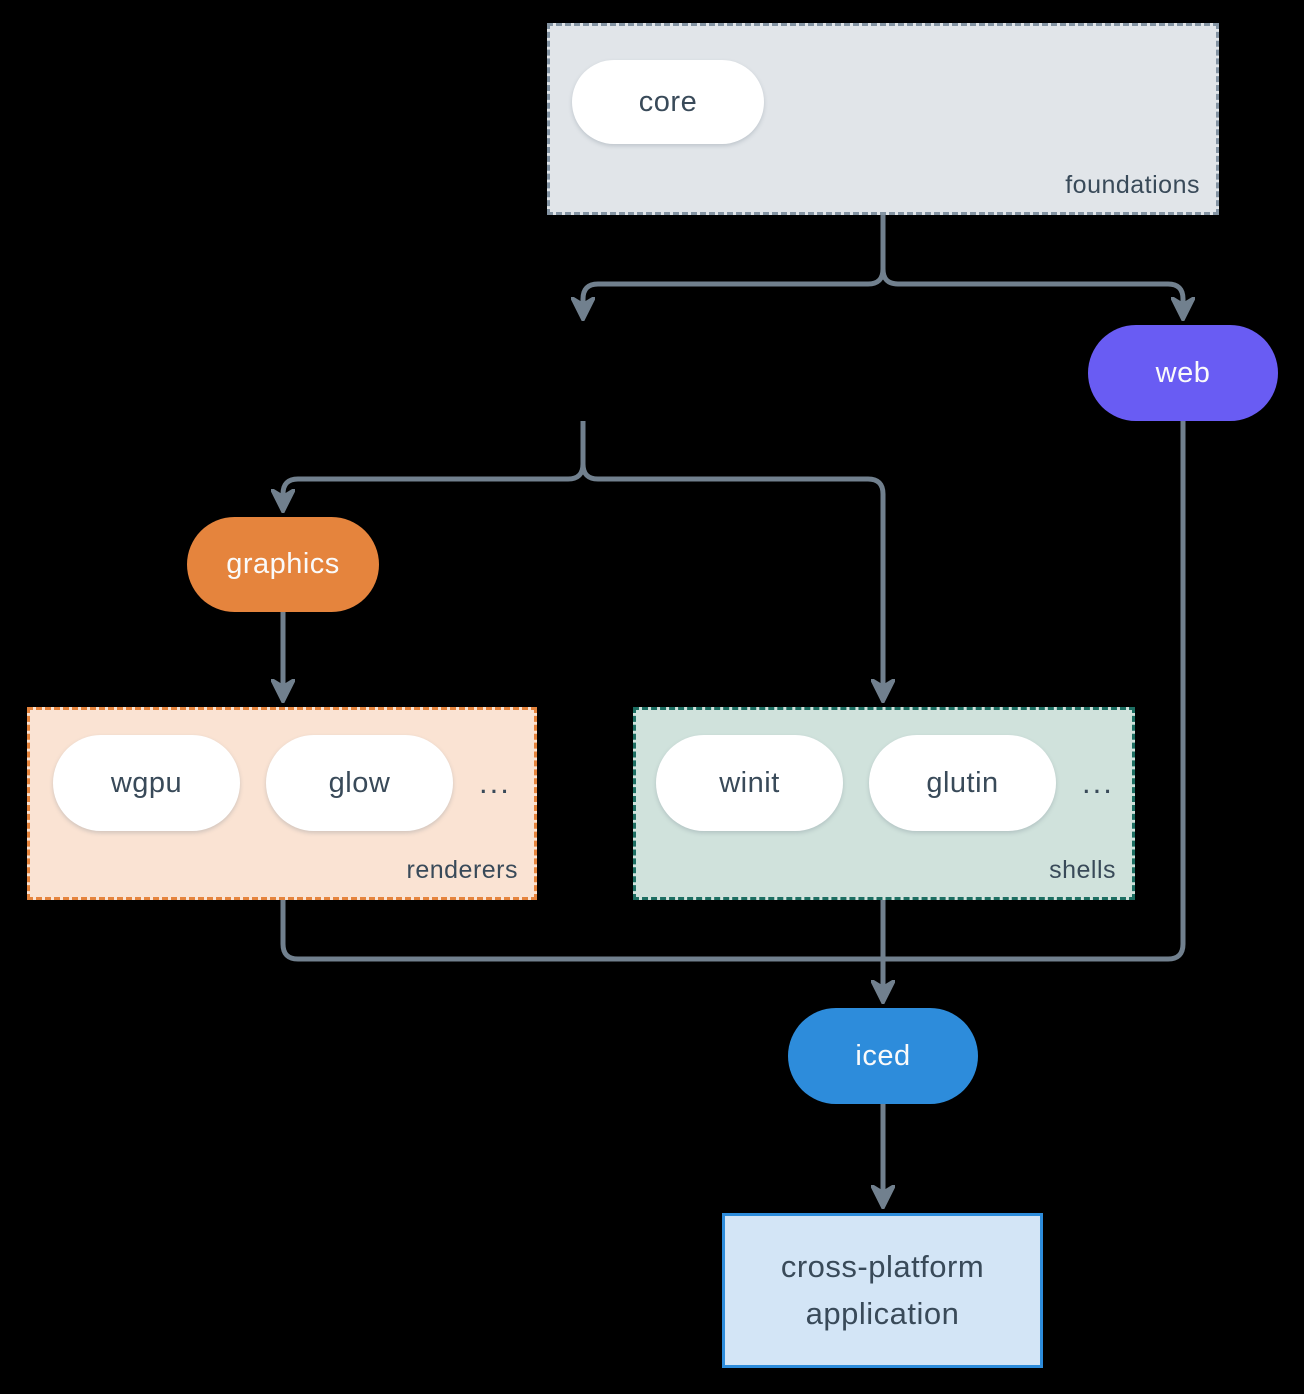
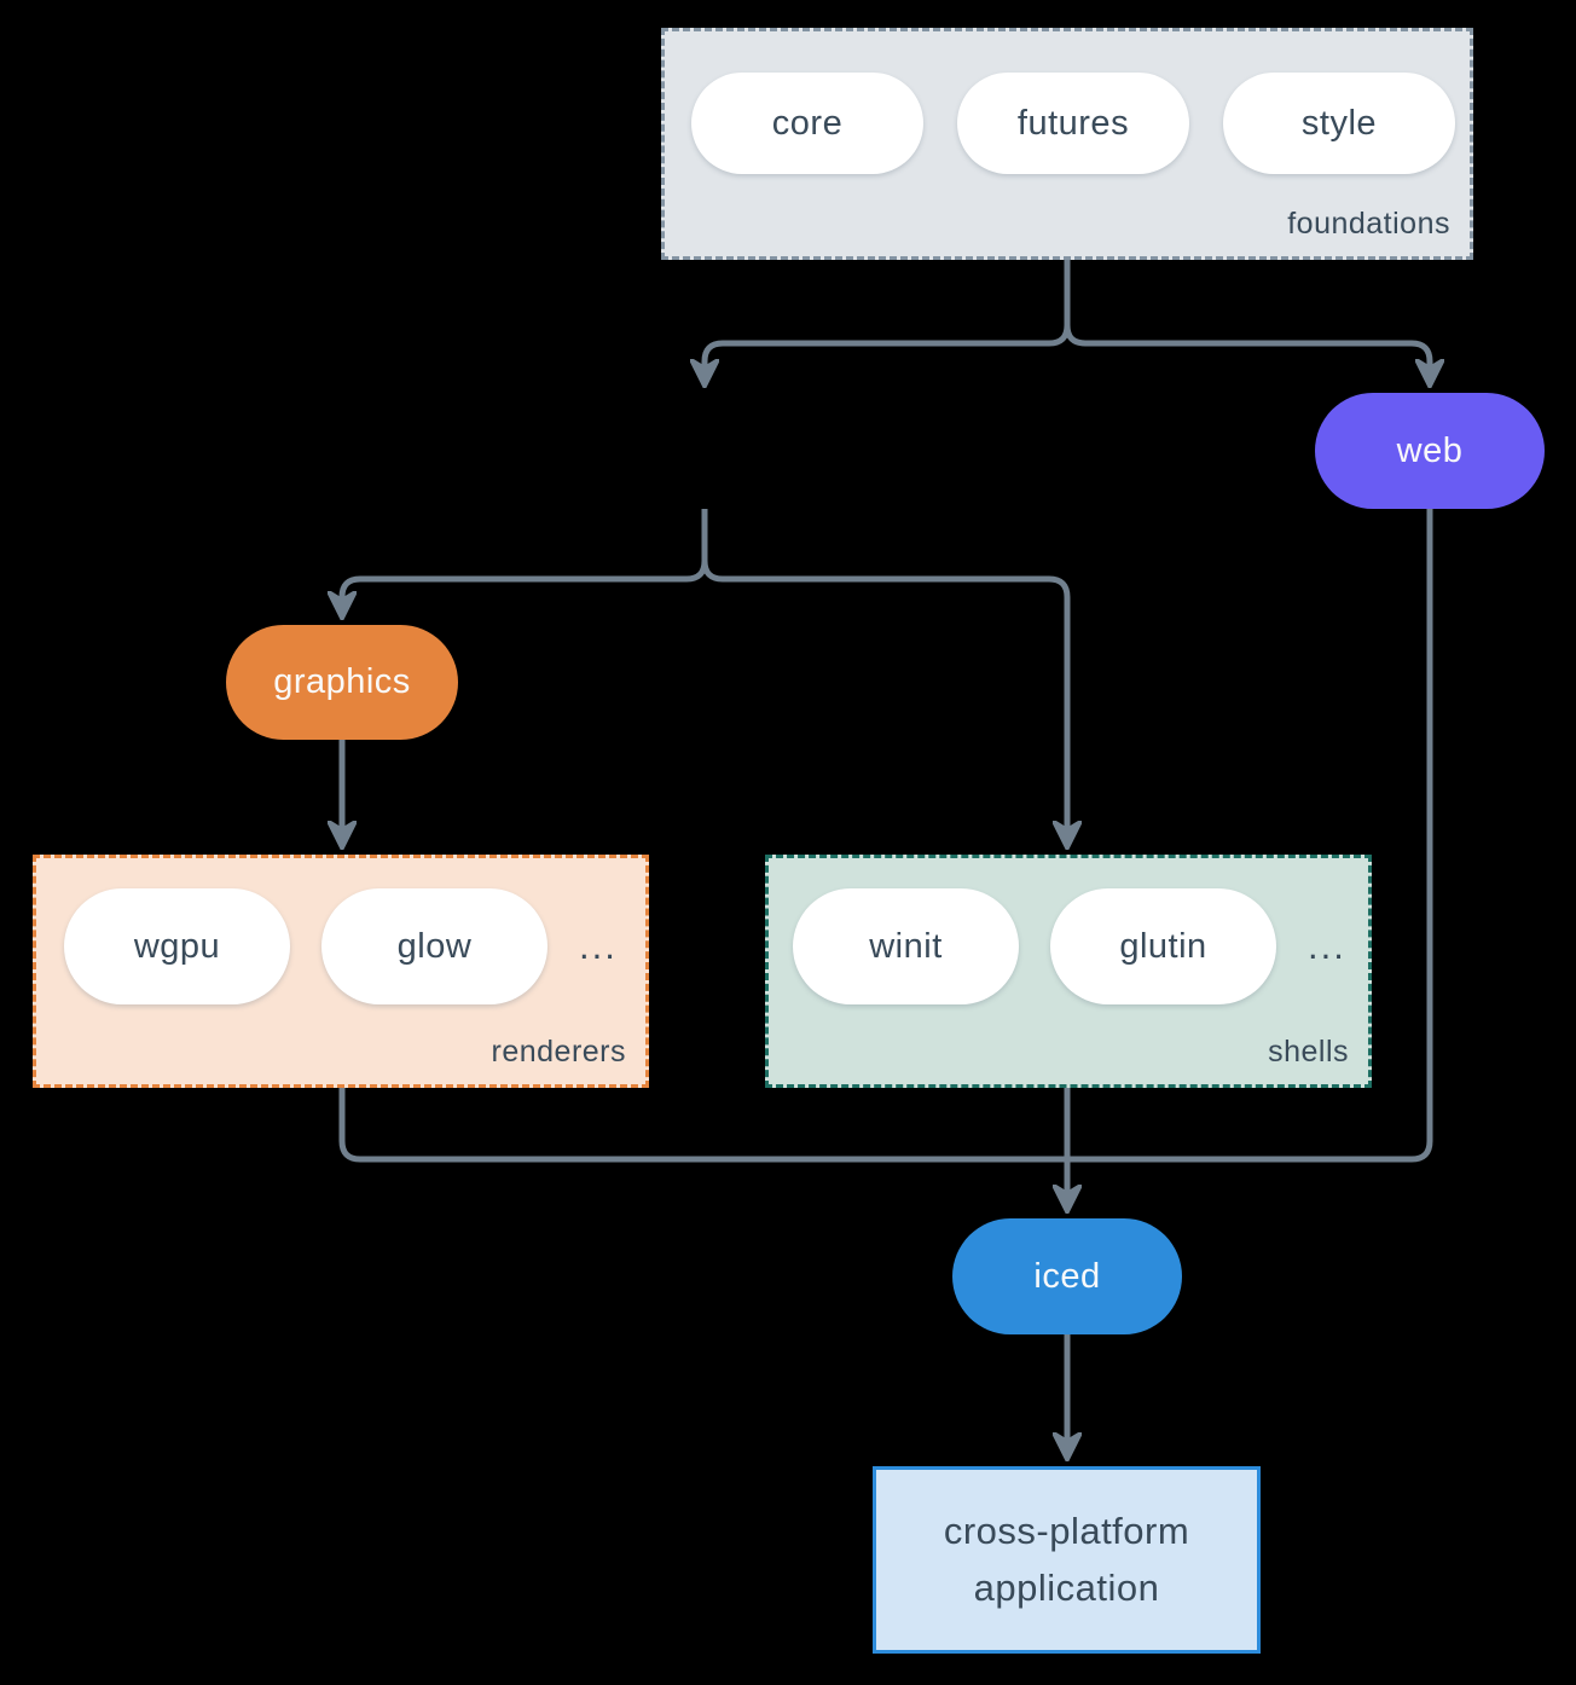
  core
+ futures
+ style
  foundations
  web
  graphics
  wgpu
  glow
  ...
  renderers
  winit
  glutin
  ...
  shells
  iced
  cross-platform
  application
